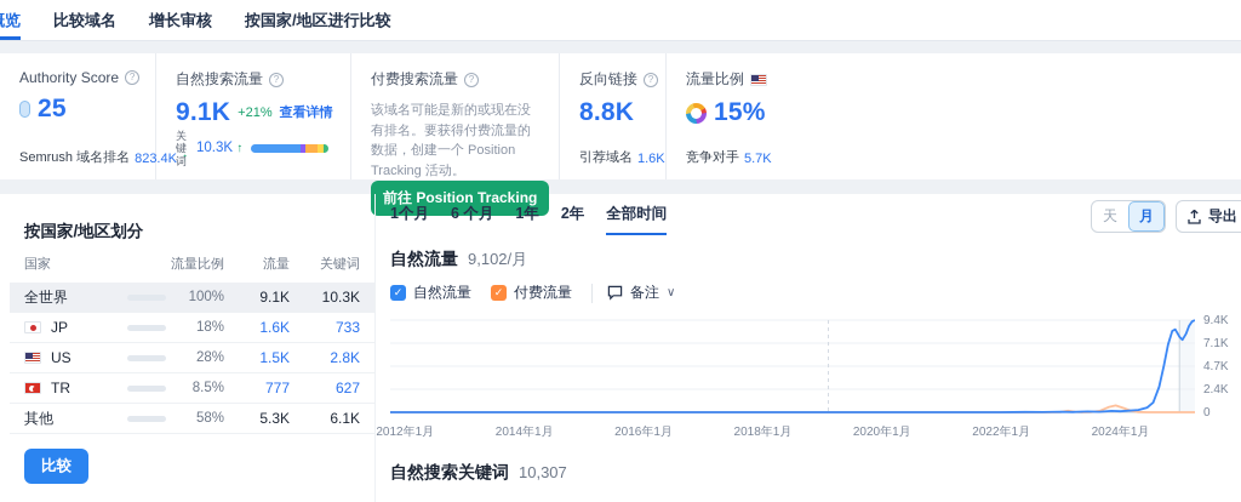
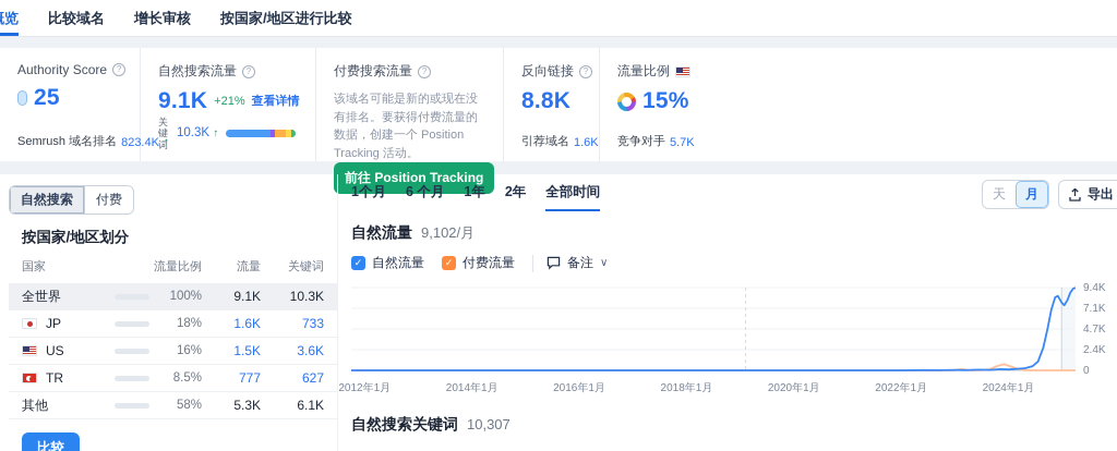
  比较域名
  增长审核
  按国家/地区进行比较
  Authority Score
  25
  Semrush 域名排名
  823.4K
  ↑
  自然搜索流量
  9.1K
  +21%
  查看详情
  关键词
  10.3K ↑
  付费搜索流量
  该域名可能是新的或现在没有排名。要获得付费流量的数据，创建一个 Position Tracking 活动。
  前往 Position Tracking
  反向链接
  8.8K
  引荐域名
  1.6K
  流量比例
  15%
  竞争对手
  5.7K
+ 自然搜索
+ 付费
  按国家/地区划分
  国家
  流量比例
  流量
  关键词
  全世界
  100%
  9.1K
  10.3K
  JP
  18%
  1.6K
  733
  US
- 28%
+ 16%
  1.5K
- 2.8K
+ 3.6K
  TR
  8.5%
  777
  627
  其他
  58%
  5.3K
  6.1K
  比较
  1个月
  6 个月
  1年
  2年
  全部时间
  天
  月
  导出
  自然流量
  9,102/月
  自然流量
  付费流量
  备注
  ∨
  2012年1月
  2014年1月
  2016年1月
  2018年1月
  2020年1月
  2022年1月
  2024年1月
  9.4K
  7.1K
  4.7K
  2.4K
  0
  自然搜索关键词
  10,307
